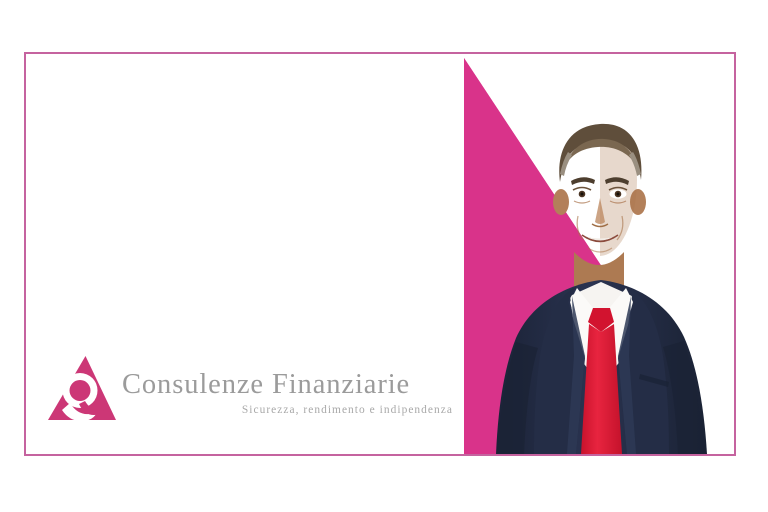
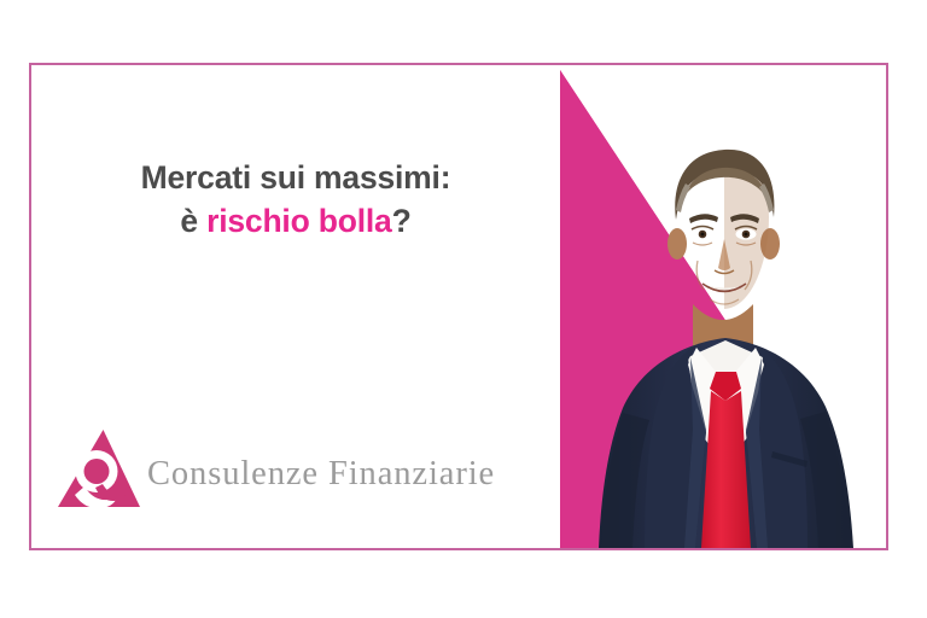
+ Mercati sui massimi:
+ è rischio bolla?
  Consulenze Finanziarie
- Sicurezza, rendimento e indipendenza
